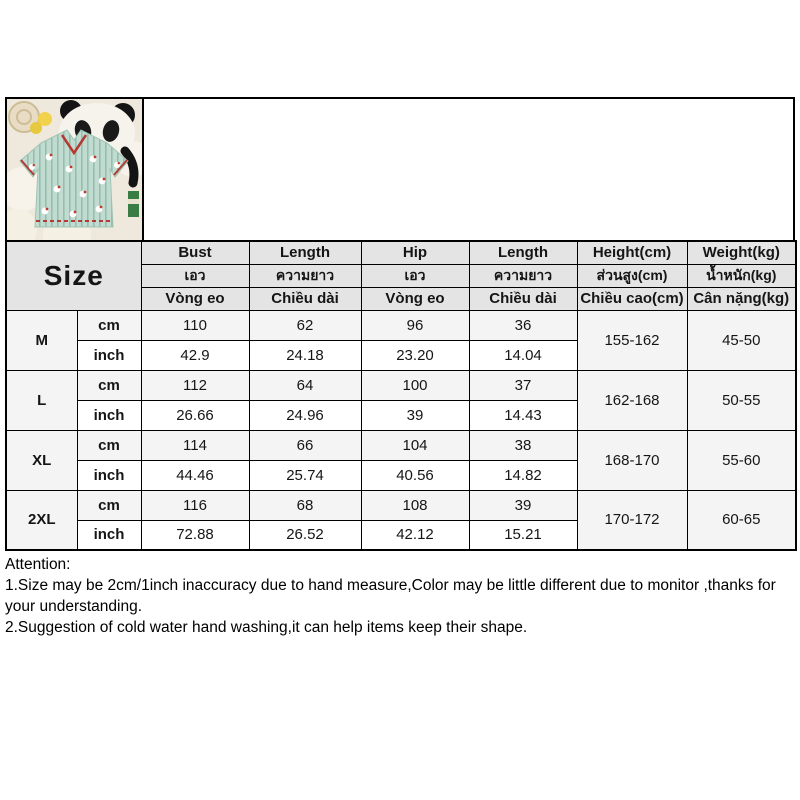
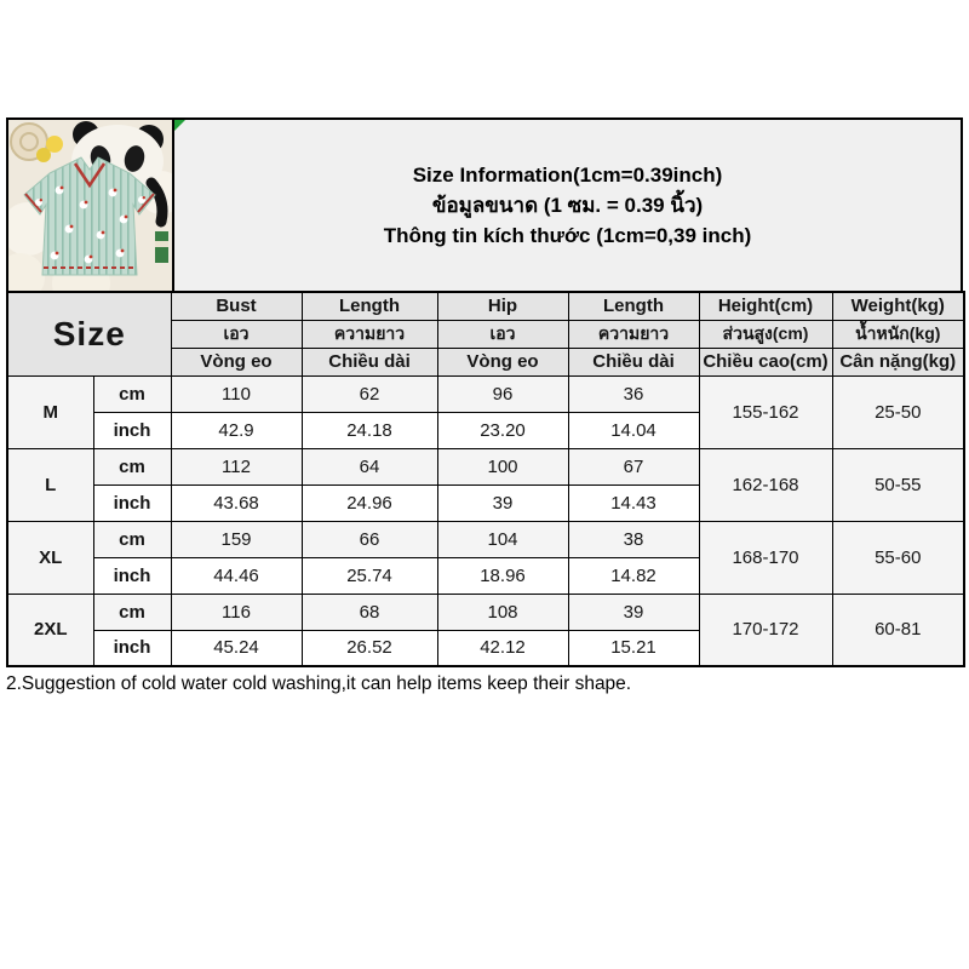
+ Size Information(1cm=0.39inch)
+ ข้อมูลขนาด (1 ซม. = 0.39 นิ้ว)
+ Thông tin kích thước (1cm=0,39 inch)
  Size	Bust	Length	Hip	Length	Height(cm)	Weight(kg)
  เอว	ความยาว	เอว	ความยาว	ส่วนสูง(cm)	น้ำหนัก(kg)
  Vòng eo	Chiều dài	Vòng eo	Chiều dài	Chiều cao(cm)	Cân nặng(kg)
- M	cm	110	62	96	36	155-162	45-50
+ M	cm	110	62	96	36	155-162	25-50
  inch	42.9	24.18	23.20	14.04
- L	cm	112	64	100	37	162-168	50-55
+ L	cm	112	64	100	67	162-168	50-55
- inch	26.66	24.96	39	14.43
+ inch	43.68	24.96	39	14.43
- XL	cm	114	66	104	38	168-170	55-60
+ XL	cm	159	66	104	38	168-170	55-60
- inch	44.46	25.74	40.56	14.82
+ inch	44.46	25.74	18.96	14.82
- 2XL	cm	116	68	108	39	170-172	60-65
+ 2XL	cm	116	68	108	39	170-172	60-81
- inch	72.88	26.52	42.12	15.21
+ inch	45.24	26.52	42.12	15.21
- Attention:
- 1.Size may be 2cm/1inch inaccuracy due to hand measure,Color may be little different due to monitor ,thanks for your understanding.
- 2.Suggestion of cold water hand washing,it can help items keep their shape.
+ 2.Suggestion of cold water cold washing,it can help items keep their shape.
